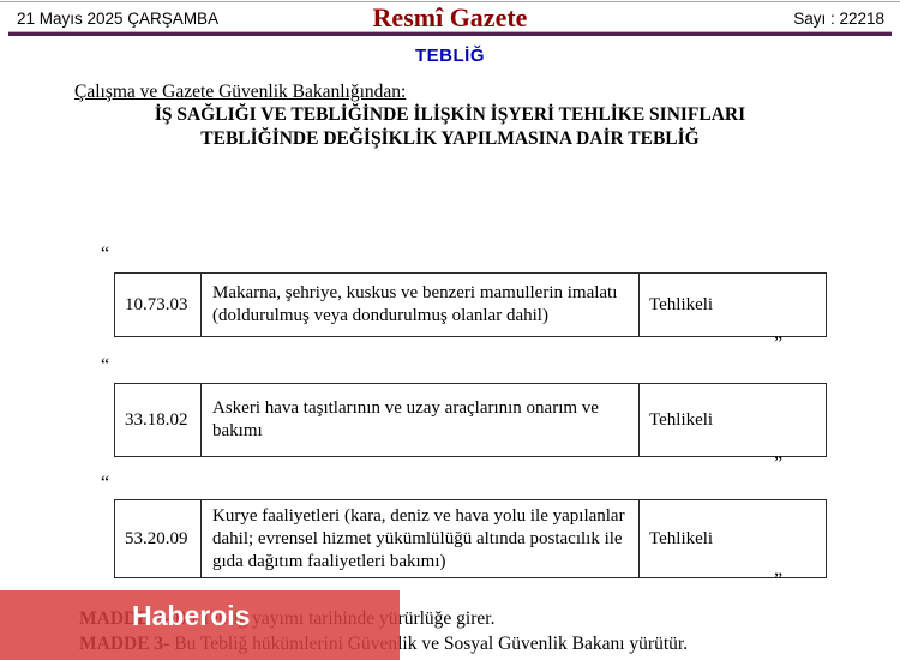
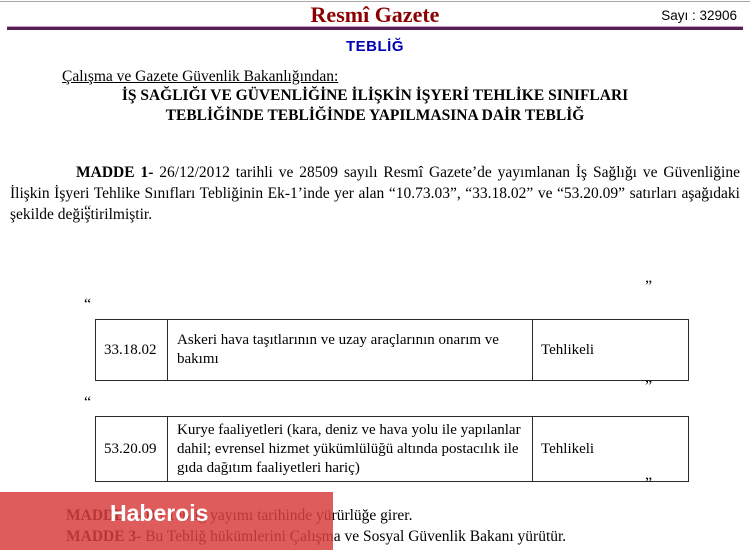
- 21 Mayıs 2025 ÇARŞAMBA
  Resmî Gazete
- Sayı : 22218
+ Sayı : 32906
  TEBLİĞ
  Çalışma ve Gazete Güvenlik Bakanlığından:
- İŞ SAĞLIĞI VE TEBLİĞİNDE İLİŞKİN İŞYERİ TEHLİKE SINIFLARI
+ İŞ SAĞLIĞI VE GÜVENLİĞİNE İLİŞKİN İŞYERİ TEHLİKE SINIFLARI
- TEBLİĞİNDE DEĞİŞİKLİK YAPILMASINA DAİR TEBLİĞ
+ TEBLİĞİNDE TEBLİĞİNDE YAPILMASINA DAİR TEBLİĞ
+ MADDE 1- 26/12/2012 tarihli ve 28509 sayılı Resmî Gazete’de yayımlanan İş Sağlığı ve Güvenliğine İlişkin İşyeri Tehlike Sınıfları Tebliğinin Ek-1’inde yer alan “10.73.03”, “33.18.02” ve “53.20.09” satırları aşağıdaki şekilde değiştirilmiştir.
  “
- 10.73.03	Makarna, şehriye, kuskus ve benzeri mamullerin imalatı (doldurulmuş veya dondurulmuş olanlar dahil)	Tehlikeli
  ”
  “
  33.18.02	Askeri hava taşıtlarının ve uzay araçlarının onarım ve bakımı	Tehlikeli
  ”
  “
- 53.20.09	Kurye faaliyetleri (kara, deniz ve hava yolu ile yapılanlar dahil; evrensel hizmet yükümlülüğü altında postacılık ile gıda dağıtım faaliyetleri bakımı)	Tehlikeli
+ 53.20.09	Kurye faaliyetleri (kara, deniz ve hava yolu ile yapılanlar dahil; evrensel hizmet yükümlülüğü altında postacılık ile gıda dağıtım faaliyetleri hariç)	Tehlikeli
  ”
  MADDE 2- Bu Tebliğ yayımı tarihinde yürürlüğe girer.
- MADDE 3- Bu Tebliğ hükümlerini Güvenlik ve Sosyal Güvenlik Bakanı yürütür.
+ MADDE 3- Bu Tebliğ hükümlerini Çalışma ve Sosyal Güvenlik Bakanı yürütür.
  Haberois
